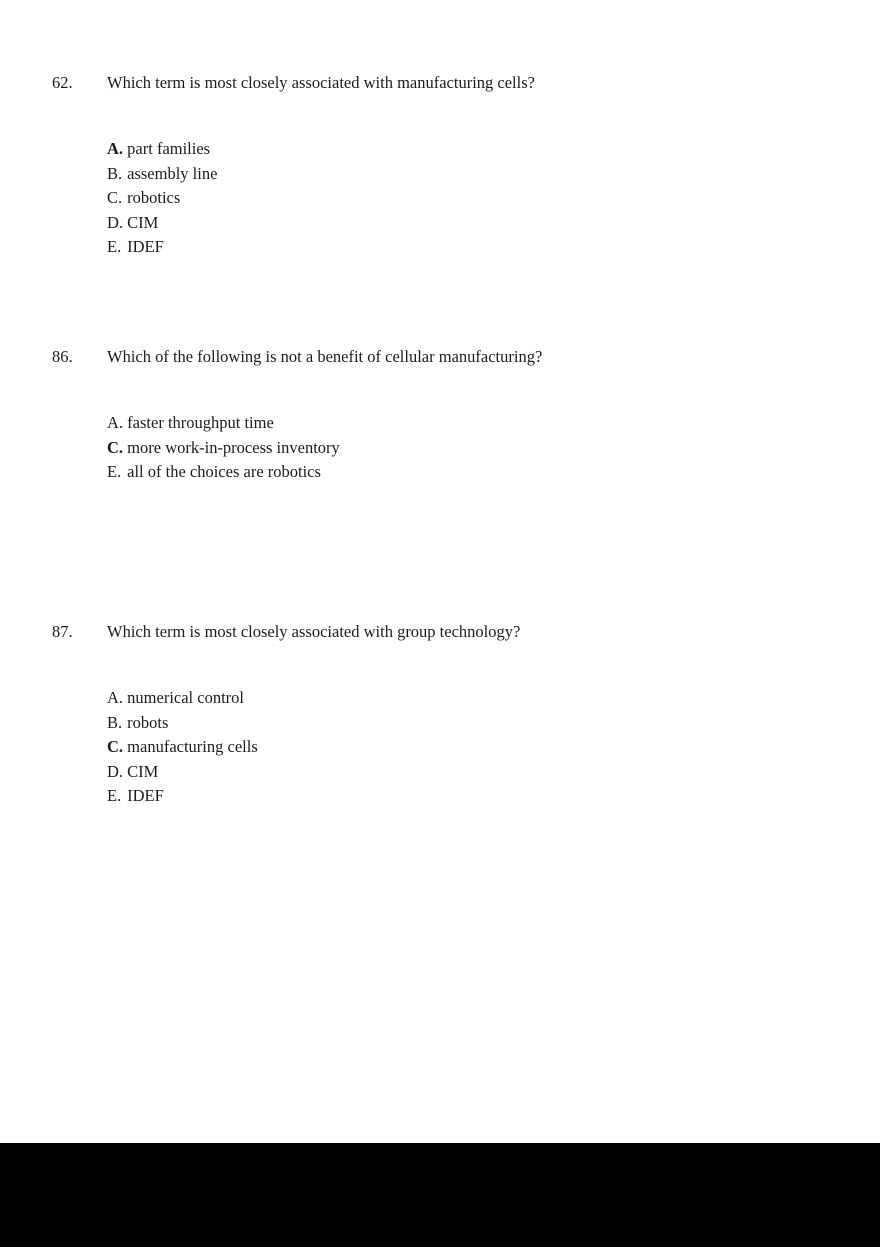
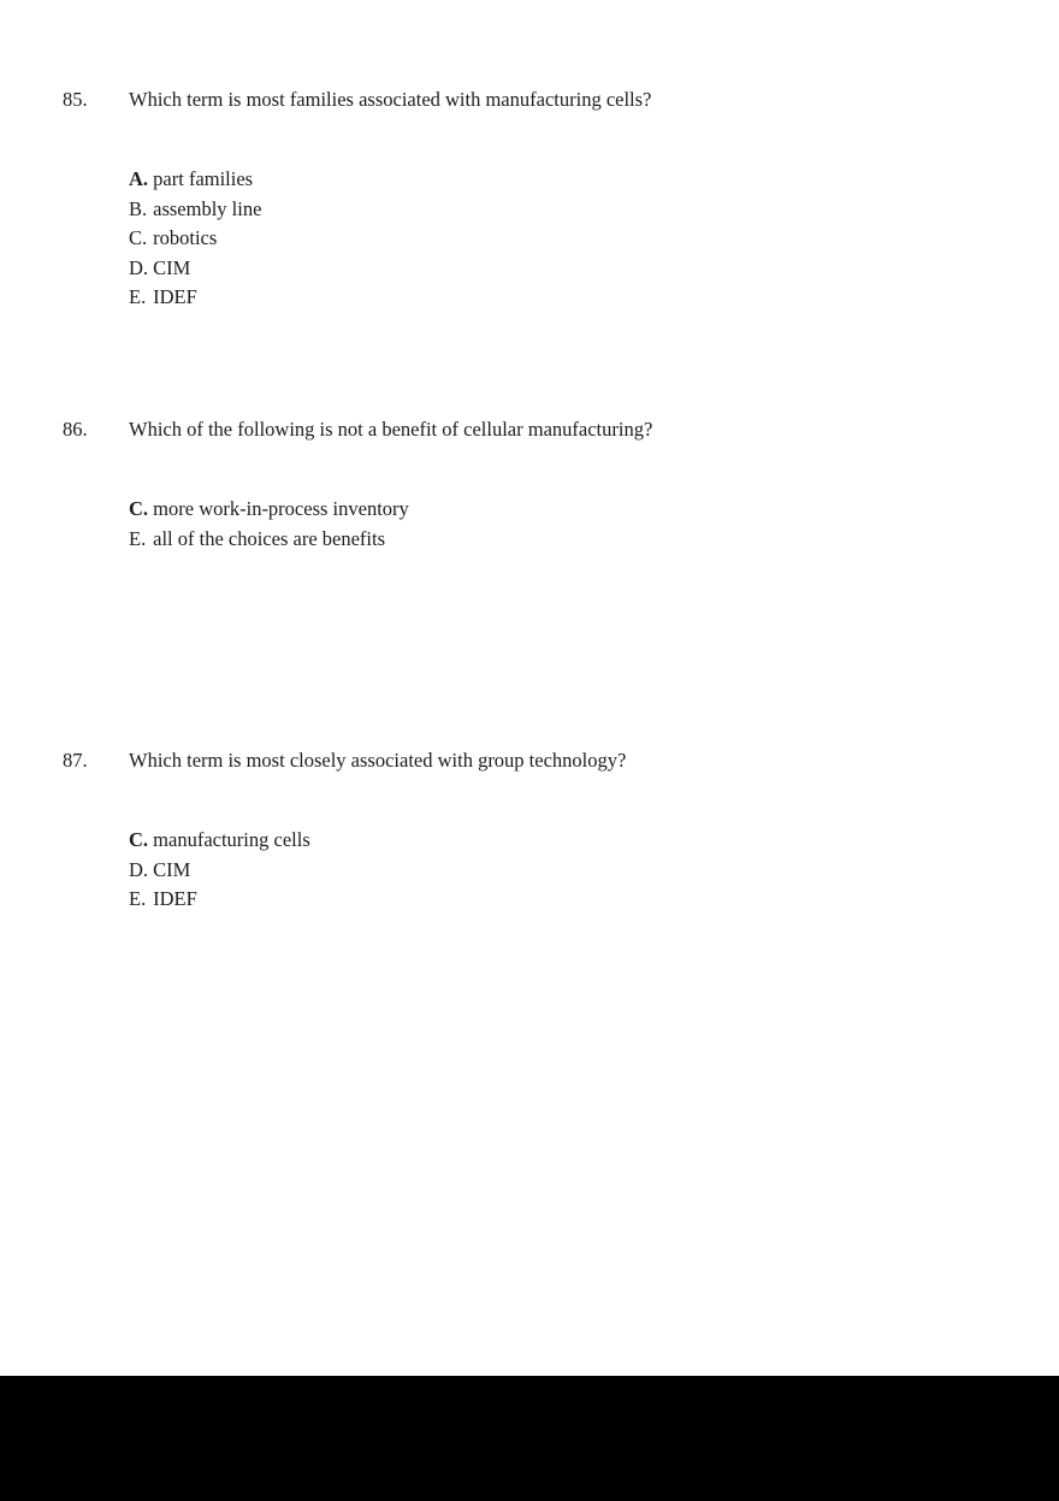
- 62.
+ 85.
- Which term is most closely associated with manufacturing cells?
+ Which term is most families associated with manufacturing cells?
  A. part families
  B. assembly line
  C. robotics
  D. CIM
  E. IDEF
  86.
  Which of the following is not a benefit of cellular manufacturing?
- A. faster throughput time
  C. more work-in-process inventory
- E. all of the choices are robotics
+ E. all of the choices are benefits
  87.
  Which term is most closely associated with group technology?
- A. numerical control
- B. robots
  C. manufacturing cells
  D. CIM
  E. IDEF
